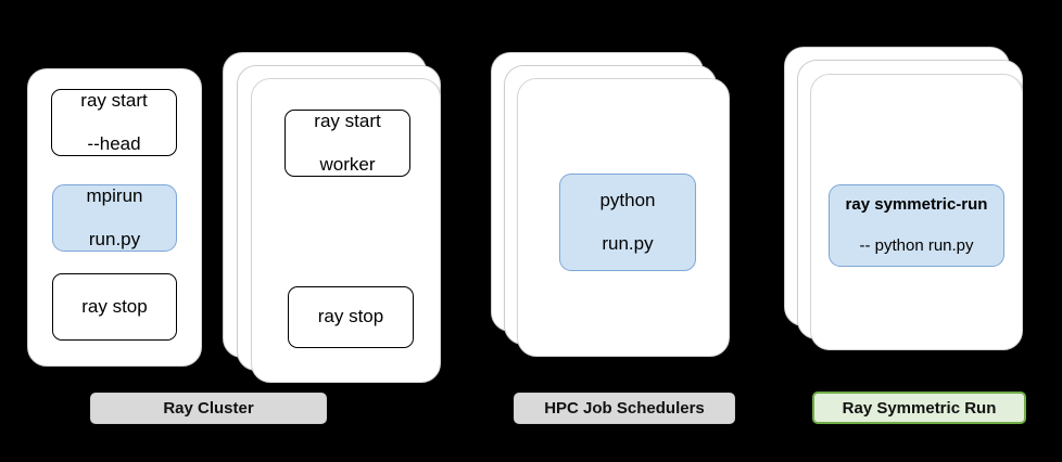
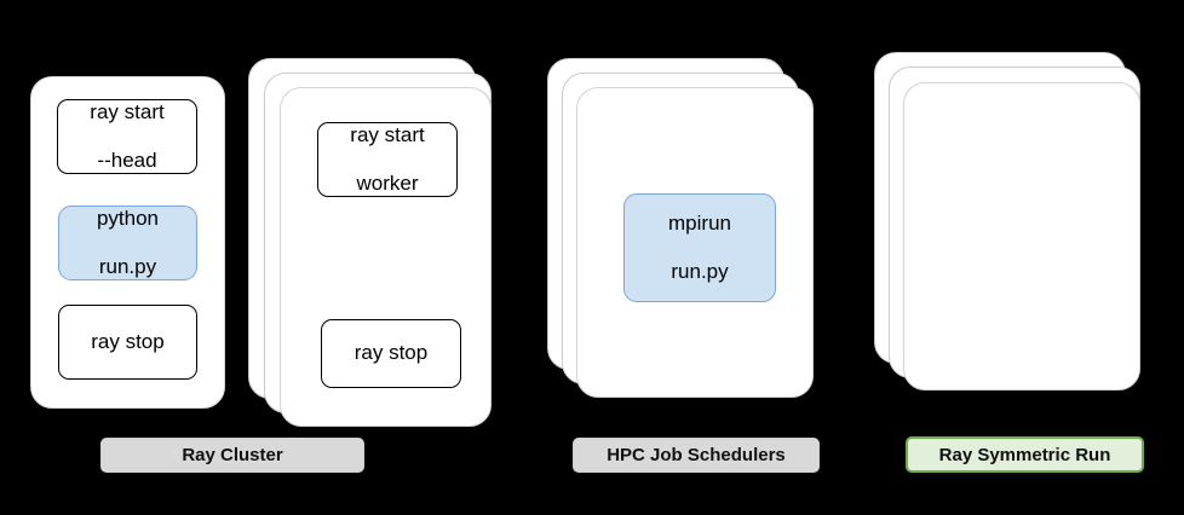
  ray start
  --head
- mpirun
+ python
  run.py
  ray stop
  ray start
  worker
  ray stop
  Ray Cluster
- python
+ mpirun
  run.py
  HPC Job Schedulers
- ray symmetric-run
- -- python run.py
  Ray Symmetric Run
